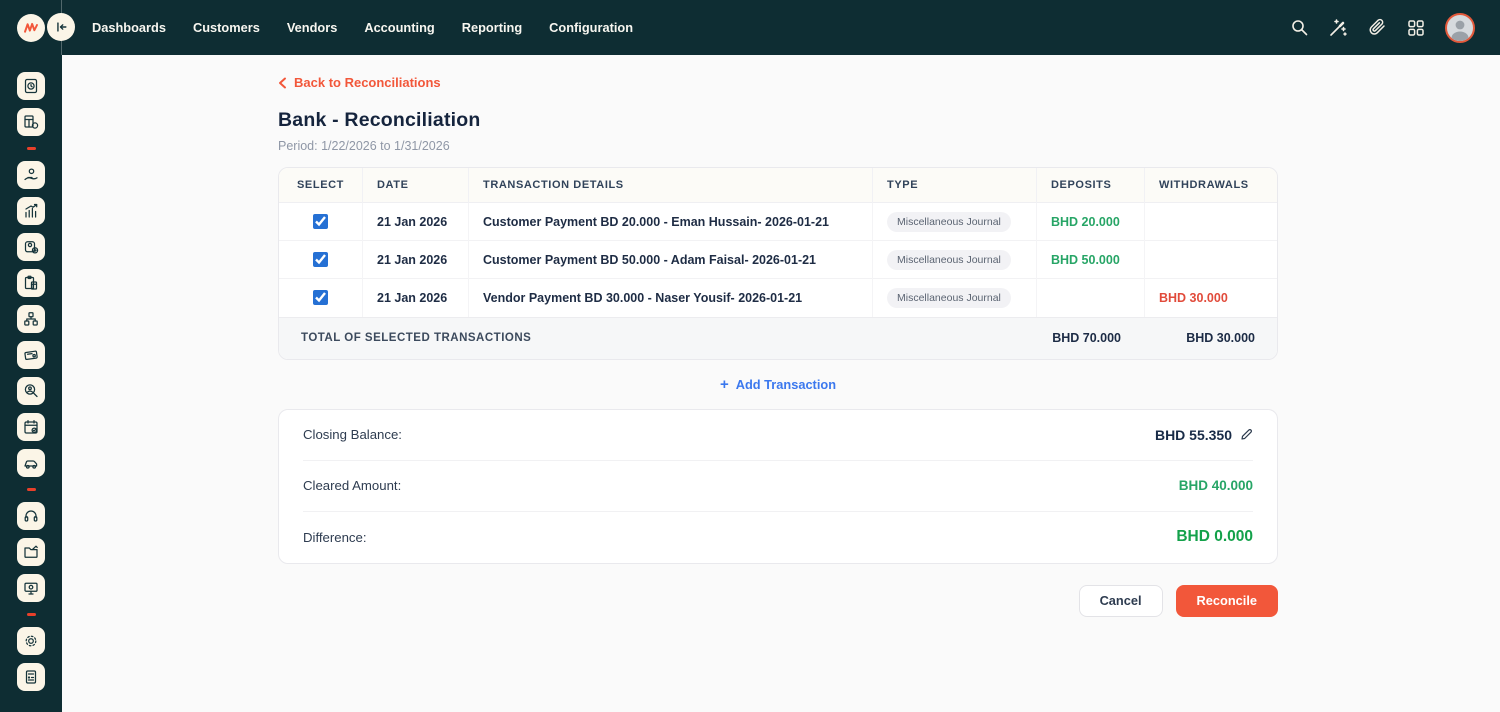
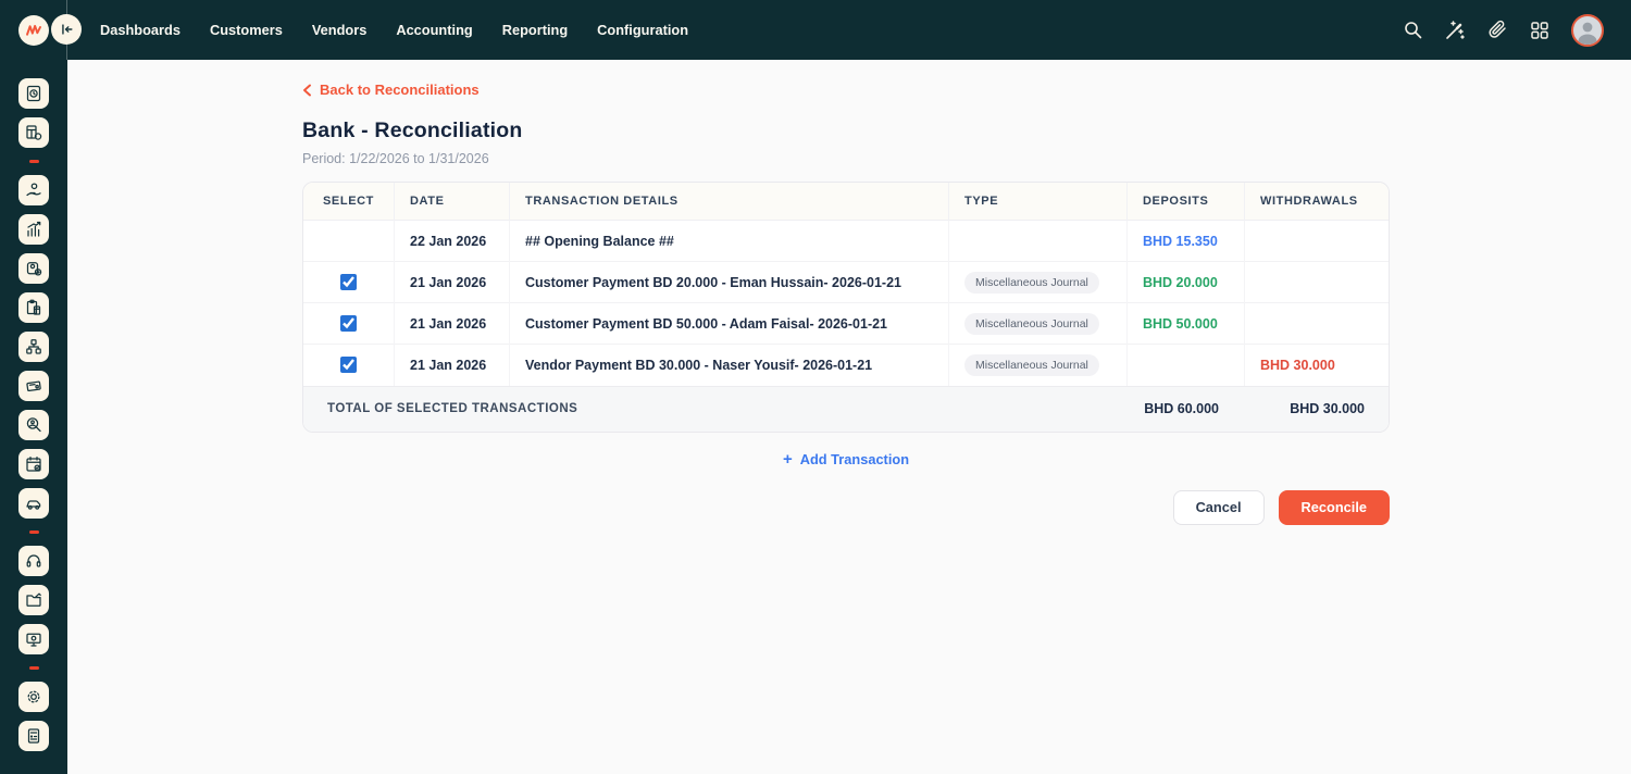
  Dashboards
  Customers
  Vendors
  Accounting
  Reporting
  Configuration
  Back to Reconciliations
  Bank - Reconciliation
  Period: 1/22/2026 to 1/31/2026
  SELECT
  DATE
  TRANSACTION DETAILS
  TYPE
  DEPOSITS
  WITHDRAWALS
+ 22 Jan 2026
+ ## Opening Balance ##
+ BHD 15.350
  21 Jan 2026
  Customer Payment BD 20.000 - Eman Hussain- 2026-01-21
  Miscellaneous Journal
  BHD 20.000
  21 Jan 2026
  Customer Payment BD 50.000 - Adam Faisal- 2026-01-21
  Miscellaneous Journal
  BHD 50.000
  21 Jan 2026
  Vendor Payment BD 30.000 - Naser Yousif- 2026-01-21
  Miscellaneous Journal
  BHD 30.000
  TOTAL OF SELECTED TRANSACTIONS
- BHD 70.000
+ BHD 60.000
  BHD 30.000
  +
  Add Transaction
- Closing Balance:
- BHD 55.350
- Cleared Amount:
- BHD 40.000
- Difference:
- BHD 0.000
  Cancel
  Reconcile
